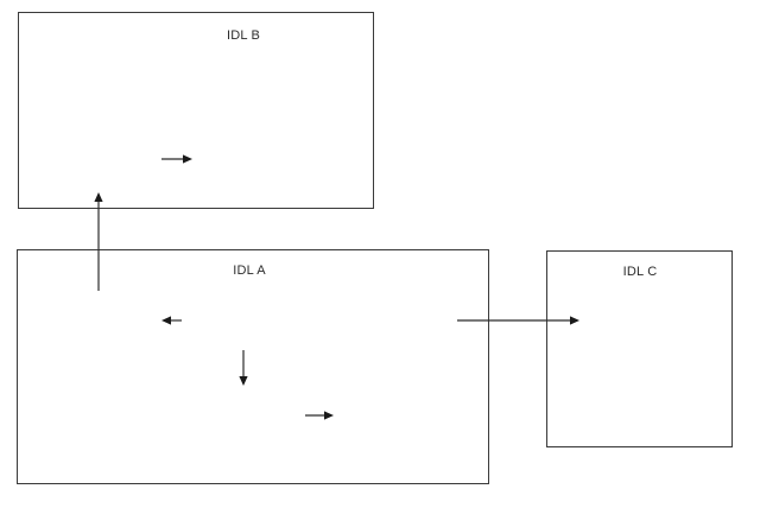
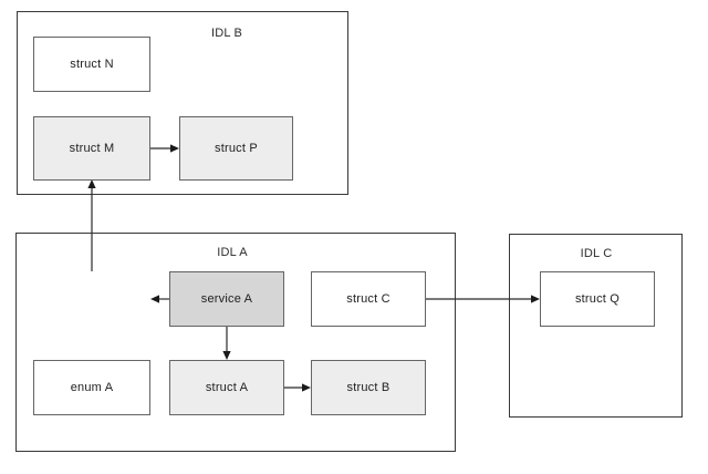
  IDL B
  IDL A
  IDL C
+ struct N
+ struct M
+ struct P
+ service A
+ struct C
+ enum A
+ struct A
+ struct B
+ struct Q
